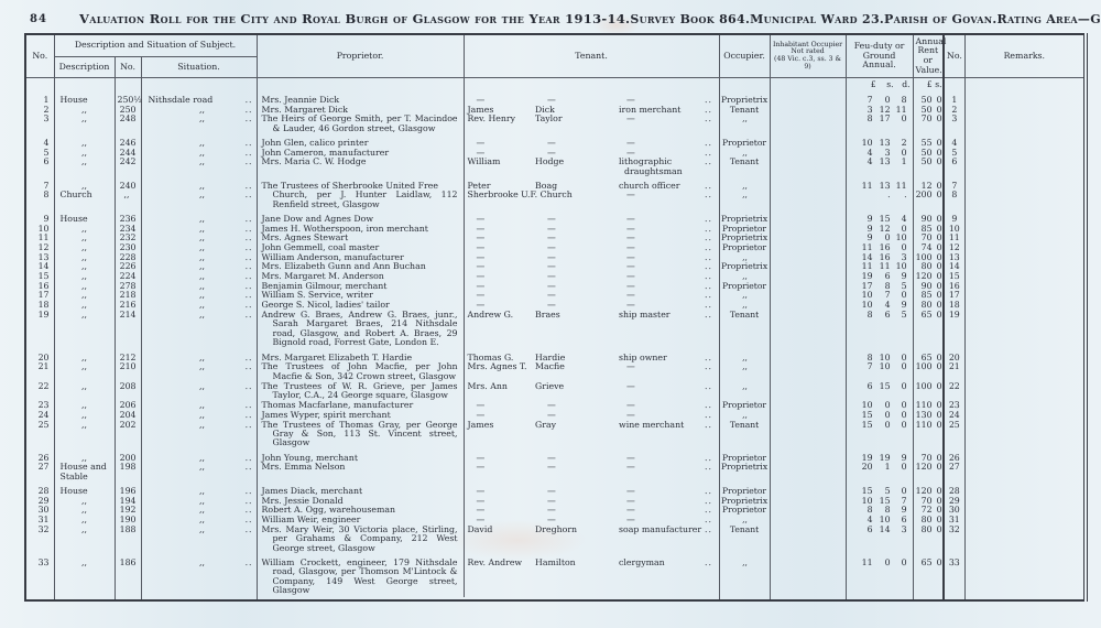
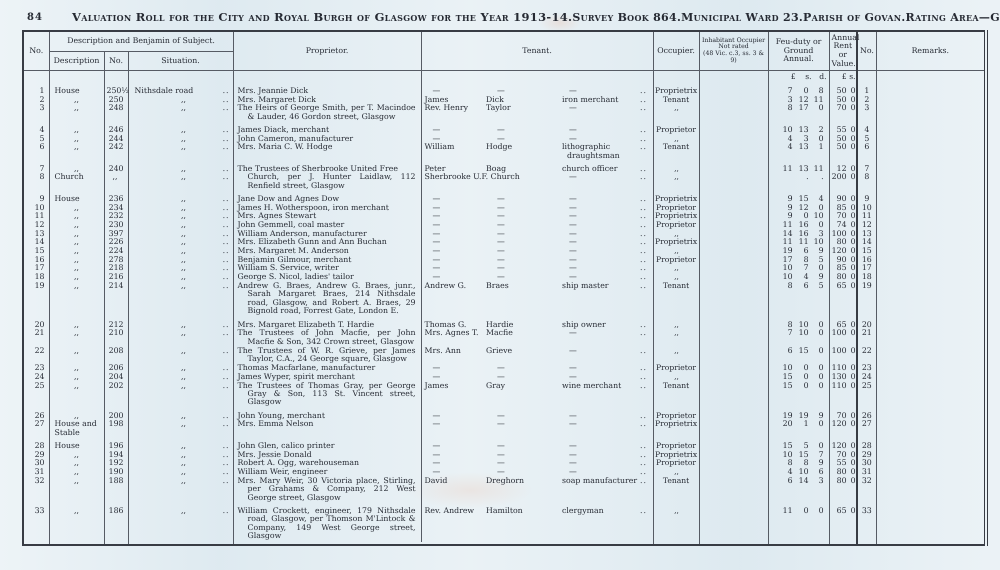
  84
  Valuation Roll for the City and Royal Burgh of Glasgow for the Year 1913-14.
  Survey Book 864.
  Municipal Ward 23.
  Parish of Govan.
- No.	Description and Situation of Subject.	Proprietor.	Tenant.	Occupier.		Feu-duty or Ground Annual.	Annual Rent or Value.	No.	Remarks.
+ No.	Description and Benjamin of Subject.	Proprietor.	Tenant.	Occupier.		Feu-duty or Ground Annual.	Annual Rent or Value.	No.	Remarks.
  Description	No.	Situation.
  								£ s. d.	£ s.
  1	House	250½	Nithsdale road ..	Mrs. Jeannie Dick	—	—	—	..	Proprietrix		7 0 8	50 0	1
  2	,,	250	,, ..	Mrs. Margaret Dick	James	Dick	iron merchant	..	Tenant		3 12 11	50 0	2
  3	,,	248	,, ..	The Heirs of George Smith, per T. Macindoe & Lauder, 46 Gordon street, Glasgow	Rev. Henry	Taylor	—	..	,,		8 17 0	70 0	3
- 4	,,	246	,, ..	John Glen, calico printer	—	—	—	..	Proprietor		10 13 2	55 0	4
+ 4	,,	246	,, ..	James Diack, merchant	—	—	—	..	Proprietor		10 13 2	55 0	4
  5	,,	244	,, ..	John Cameron, manufacturer	—	—	—	..	,,		4 3 0	50 0	5
  6	,,	242	,, ..	Mrs. Maria C. W. Hodge	William	Hodge	lithographic draughtsman	..	Tenant		4 13 1	50 0	6
  7	,,	240	,, ..	The Trustees of Sherbrooke United Free	Peter	Boag	church officer	..	,,		11 13 11	12 0	7
  8	Church	,,	,, ..	Church, per J. Hunter Laidlaw, 112 Renfield street, Glasgow	Sherbrooke U.F. Church		—	..	,,		. .	200 0	8
  9	House	236	,, ..	Jane Dow and Agnes Dow	—	—	—	..	Proprietrix		9 15 4	90 0	9
  10	,,	234	,, ..	James H. Wotherspoon, iron merchant	—	—	—	..	Proprietor		9 12 0	85 0	10
  11	,,	232	,, ..	Mrs. Agnes Stewart	—	—	—	..	Proprietrix		9 0 10	70 0	11
  12	,,	230	,, ..	John Gemmell, coal master	—	—	—	..	Proprietor		11 16 0	74 0	12
- 13	,,	228	,, ..	William Anderson, manufacturer	—	—	—	..	,,		14 16 3	100 0	13
+ 13	,,	397	,, ..	William Anderson, manufacturer	—	—	—	..	,,		14 16 3	100 0	13
  14	,,	226	,, ..	Mrs. Elizabeth Gunn and Ann Buchan	—	—	—	..	Proprietrix		11 11 10	80 0	14
  15	,,	224	,, ..	Mrs. Margaret M. Anderson	—	—	—	..	,,		19 6 9	120 0	15
  16	,,	278	,, ..	Benjamin Gilmour, merchant	—	—	—	..	Proprietor		17 8 5	90 0	16
  17	,,	218	,, ..	William S. Service, writer	—	—	—	..	,,		10 7 0	85 0	17
  18	,,	216	,, ..	George S. Nicol, ladies' tailor	—	—	—	..	,,		10 4 9	80 0	18
  19	,,	214	,, ..	Andrew G. Braes, Andrew G. Braes, junr., Sarah Margaret Braes, 214 Nithsdale road, Glasgow, and Robert A. Braes, 29 Bignold road, Forrest Gate, London E.	Andrew G.	Braes	ship master	..	Tenant		8 6 5	65 0	19
  20	,,	212	,, ..	Mrs. Margaret Elizabeth T. Hardie	Thomas G.	Hardie	ship owner	..	,,		8 10 0	65 0	20
  21	,,	210	,, ..	The Trustees of John Macfie, per John Macfie & Son, 342 Crown street, Glasgow	Mrs. Agnes T.	Macfie	—	..	,,		7 10 0	100 0	21
  22	,,	208	,, ..	The Trustees of W. R. Grieve, per James Taylor, C.A., 24 George square, Glasgow	Mrs. Ann	Grieve	—	..	,,		6 15 0	100 0	22
  23	,,	206	,, ..	Thomas Macfarlane, manufacturer	—	—	—	..	Proprietor		10 0 0	110 0	23
  24	,,	204	,, ..	James Wyper, spirit merchant	—	—	—	..	,,		15 0 0	130 0	24
  25	,,	202	,, ..	The Trustees of Thomas Gray, per George Gray & Son, 113 St. Vincent street, Glasgow	James	Gray	wine merchant	..	Tenant		15 0 0	110 0	25
  26	,,	200	,, ..	John Young, merchant	—	—	—	..	Proprietor		19 19 9	70 0	26
  27	House and Stable	198	,, ..	Mrs. Emma Nelson	—	—	—	..	Proprietrix		20 1 0	120 0	27
- 28	House	196	,, ..	James Diack, merchant	—	—	—	..	Proprietor		15 5 0	120 0	28
+ 28	House	196	,, ..	John Glen, calico printer	—	—	—	..	Proprietor		15 5 0	120 0	28
  29	,,	194	,, ..	Mrs. Jessie Donald	—	—	—	..	Proprietrix		10 15 7	70 0	29
- 30	,,	192	,, ..	Robert A. Ogg, warehouseman	—	—	—	..	Proprietor		8 8 9	72 0	30
+ 30	,,	192	,, ..	Robert A. Ogg, warehouseman	—	—	—	..	Proprietor		8 8 9	55 0	30
  31	,,	190	,, ..	William Weir, engineer	—	—	—	..	,,		4 10 6	80 0	31
  32	,,	188	,, ..	Mrs. Mary Weir, 30 Victoria place, Stirling, per Grahams & Company, 212 West George street, Glasgow	David	Dreghorn	soap manufacturer	..	Tenant		6 14 3	80 0	32
  33	,,	186	,, ..	William Crockett, engineer, 179 Nithsdale road, Glasgow, per Thomson M'Lintock & Company, 149 West George street, Glasgow	Rev. Andrew	Hamilton	clergyman	..	,,		11 0 0	65 0	33
